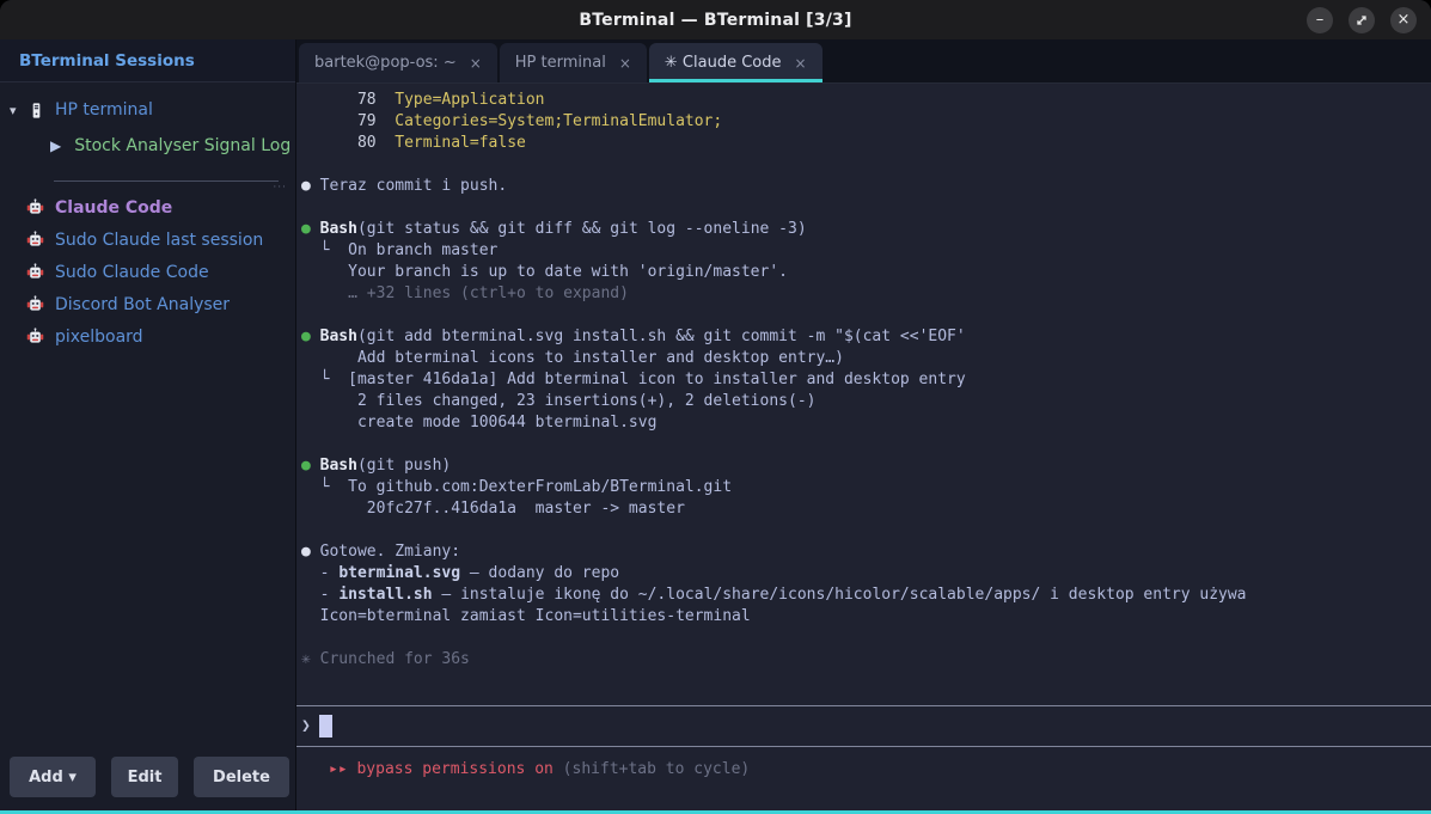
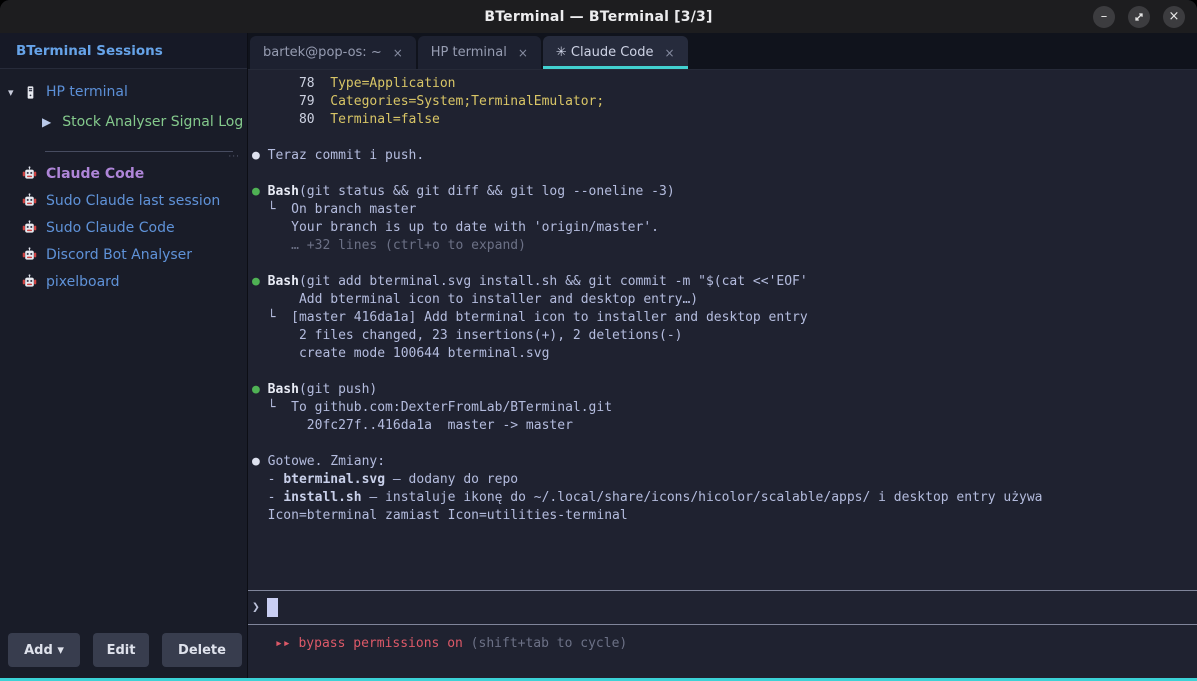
  BTerminal — BTerminal [3/3]
  –
  ×
  BTerminal Sessions
  ▾
  HP terminal
  ▶
  Stock Analyser Signal Log
  ···
  Claude Code
  Sudo Claude last session
  Sudo Claude Code
  Discord Bot Analyser
  pixelboard
  Add ▾
  Edit
  Delete
  bartek@pop-os: ~
  ×
  HP terminal
  ×
  ✳ Claude Code
  ×
  78 Type=Application
  79 Categories=System;TerminalEmulator;
  80 Terminal=false
  ● Teraz commit i push.
  ● Bash(git status && git diff && git log --oneline -3)
  └ On branch master
  Your branch is up to date with 'origin/master'.
  … +32 lines (ctrl+o to expand)
  ● Bash(git add bterminal.svg install.sh && git commit -m "$(cat <<'EOF'
- Add bterminal icons to installer and desktop entry…)
+ Add bterminal icon to installer and desktop entry…)
  └ [master 416da1a] Add bterminal icon to installer and desktop entry
  2 files changed, 23 insertions(+), 2 deletions(-)
  create mode 100644 bterminal.svg
  ● Bash(git push)
  └ To github.com:DexterFromLab/BTerminal.git
  20fc27f..416da1a master -> master
  ● Gotowe. Zmiany:
  - bterminal.svg — dodany do repo
  - install.sh — instaluje ikonę do ~/.local/share/icons/hicolor/scalable/apps/ i desktop entry używa
  Icon=bterminal zamiast Icon=utilities-terminal
- ✳ Crunched for 36s
  ❯
  ▸▸ bypass permissions on (shift+tab to cycle)
